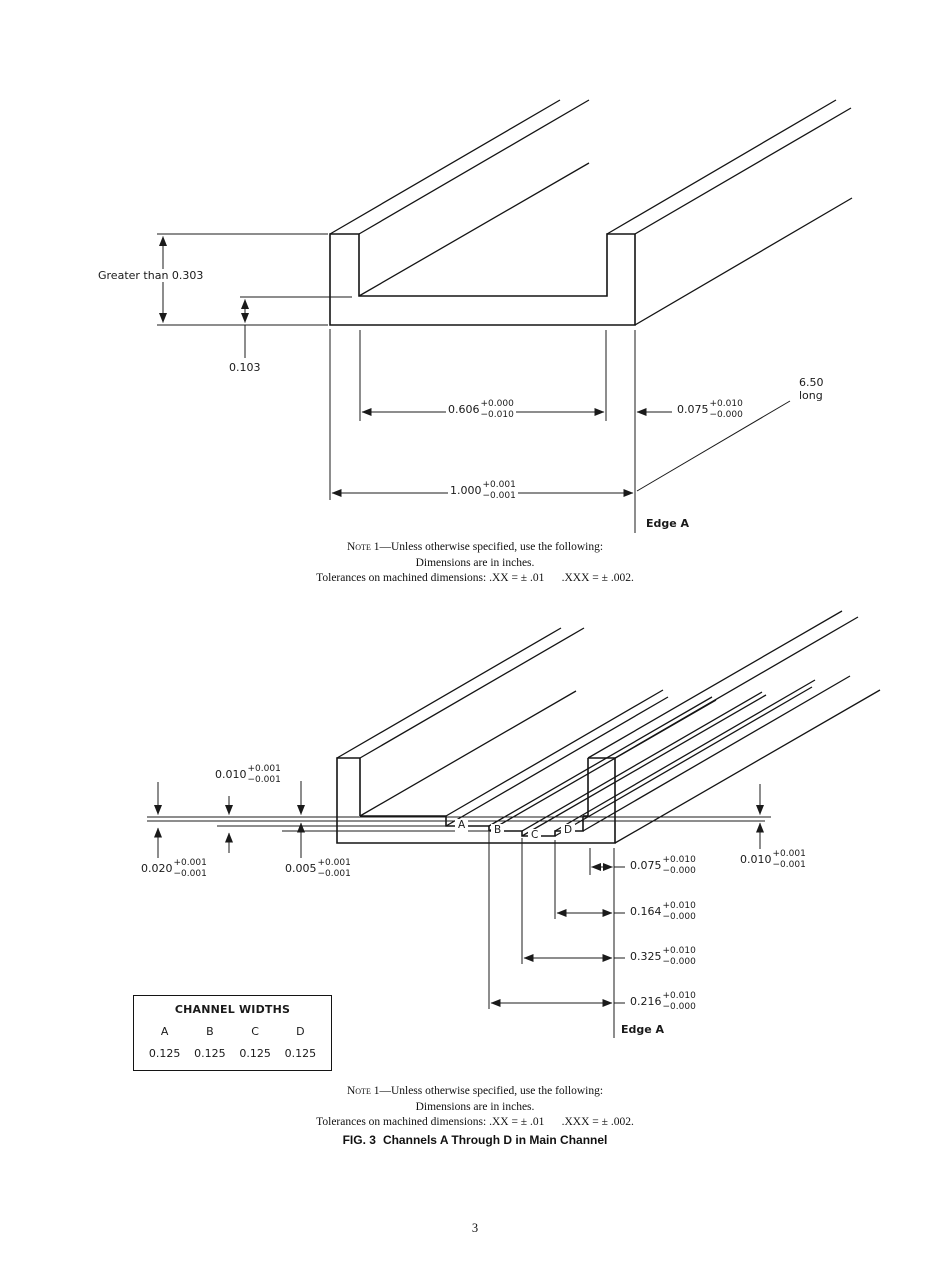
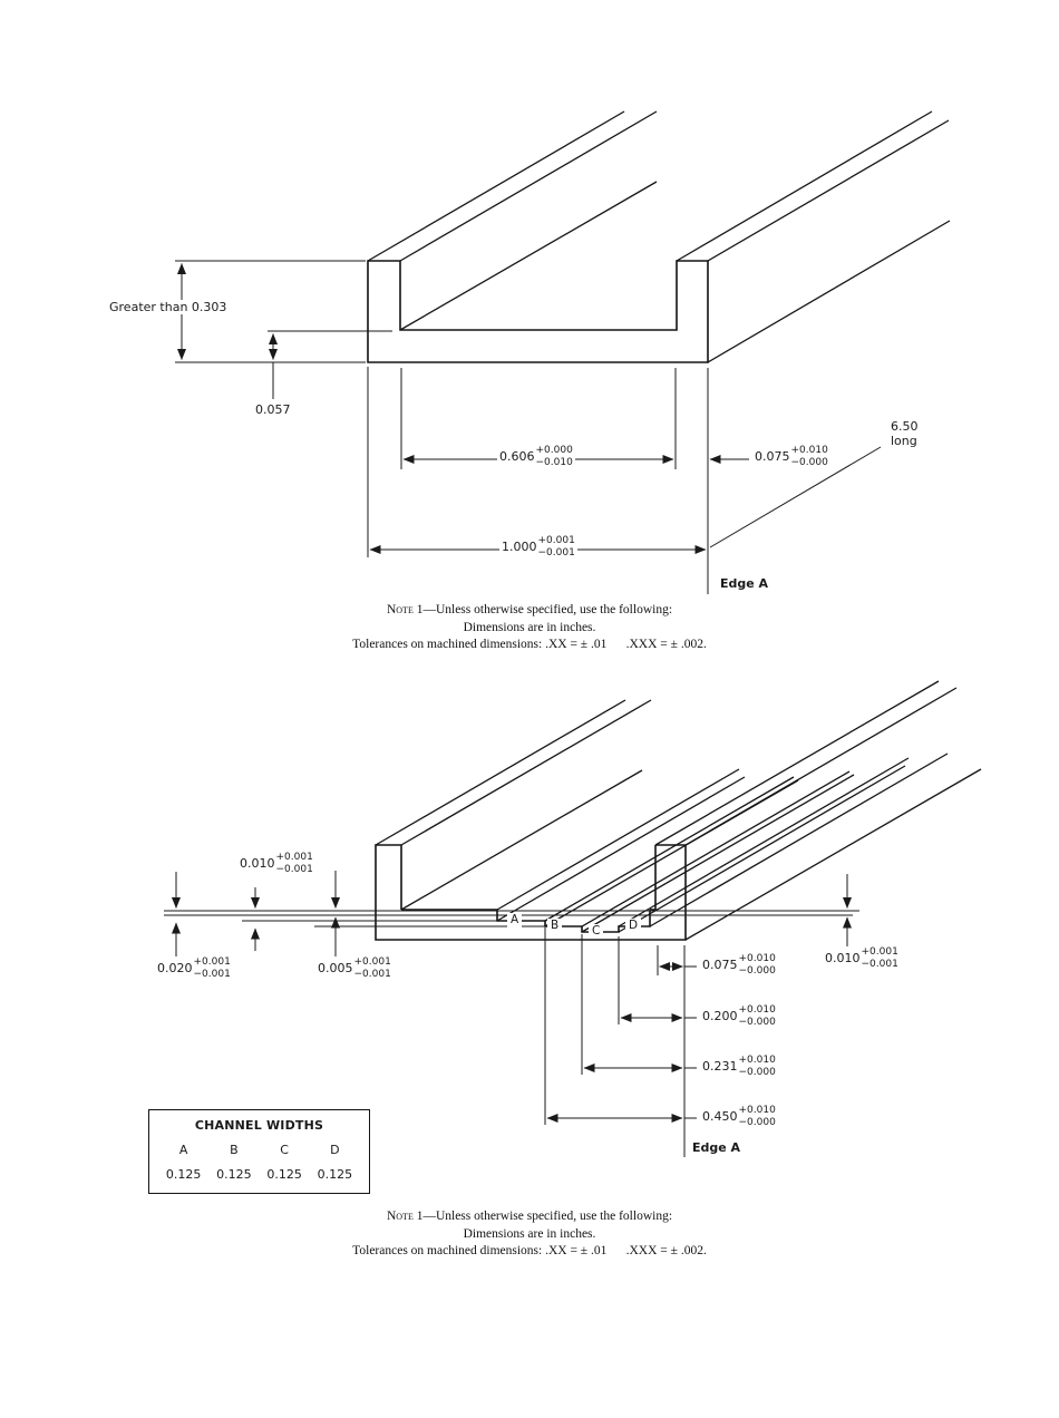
  Greater than 0.303
- 0.103
+ 0.057
  0.606
  +0.000
  −0.010
  0.075
  +0.010
  −0.000
  1.000
  +0.001
  −0.001
  6.50
  long
  Edge A
  Note 1—Unless otherwise specified, use the following:
  Dimensions are in inches.
  Tolerances on machined dimensions: .XX = ± .01 .XXX = ± .002.
  0.010
  +0.001
  −0.001
  0.020
  +0.001
  −0.001
  0.005
  +0.001
  −0.001
  0.010
  +0.001
  −0.001
  0.075
  +0.010
  −0.000
- 0.164
+ 0.200
  +0.010
  −0.000
- 0.325
+ 0.231
  +0.010
  −0.000
- 0.216
+ 0.450
  +0.010
  −0.000
  Edge A
  A
  B
  C
  D
  CHANNEL WIDTHS
  A
  B
  C
  D
  0.125
  0.125
  0.125
  0.125
  Note 1—Unless otherwise specified, use the following:
  Dimensions are in inches.
  Tolerances on machined dimensions: .XX = ± .01 .XXX = ± .002.
- FIG. 3 Channels A Through D in Main Channel
- 3
